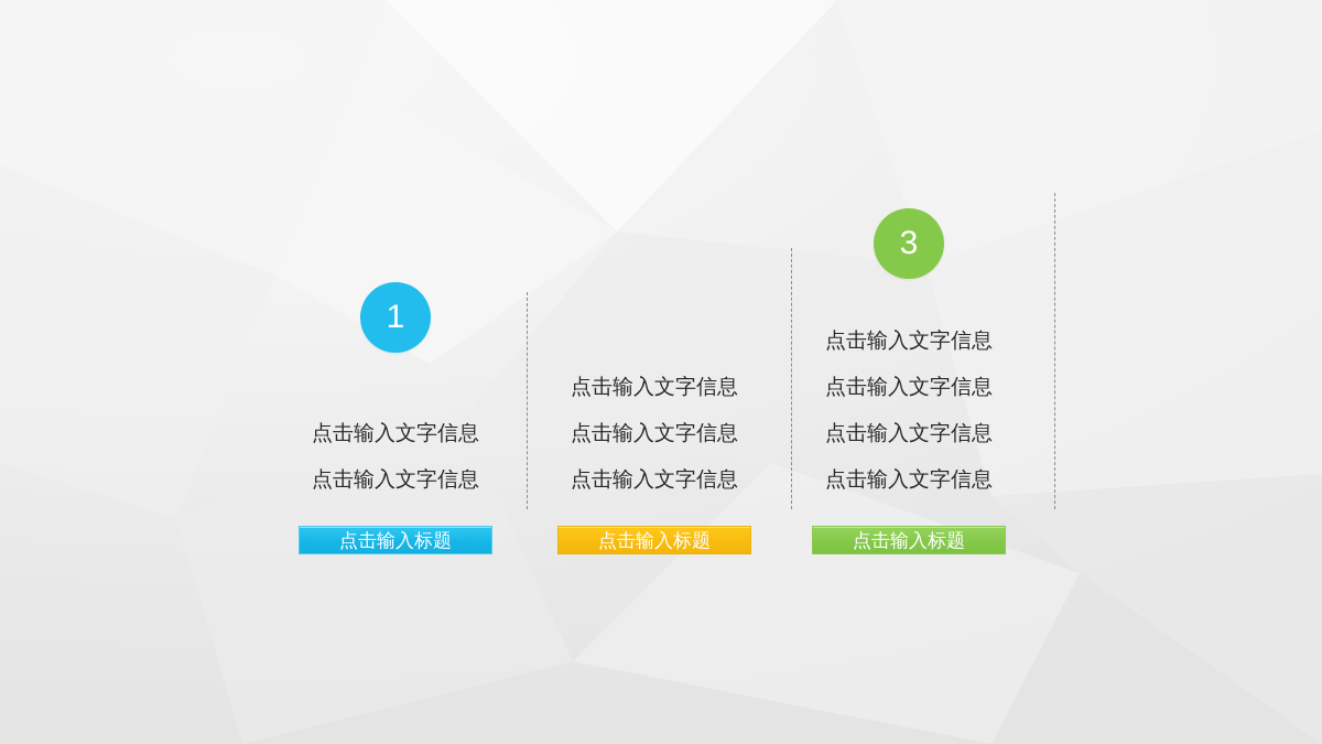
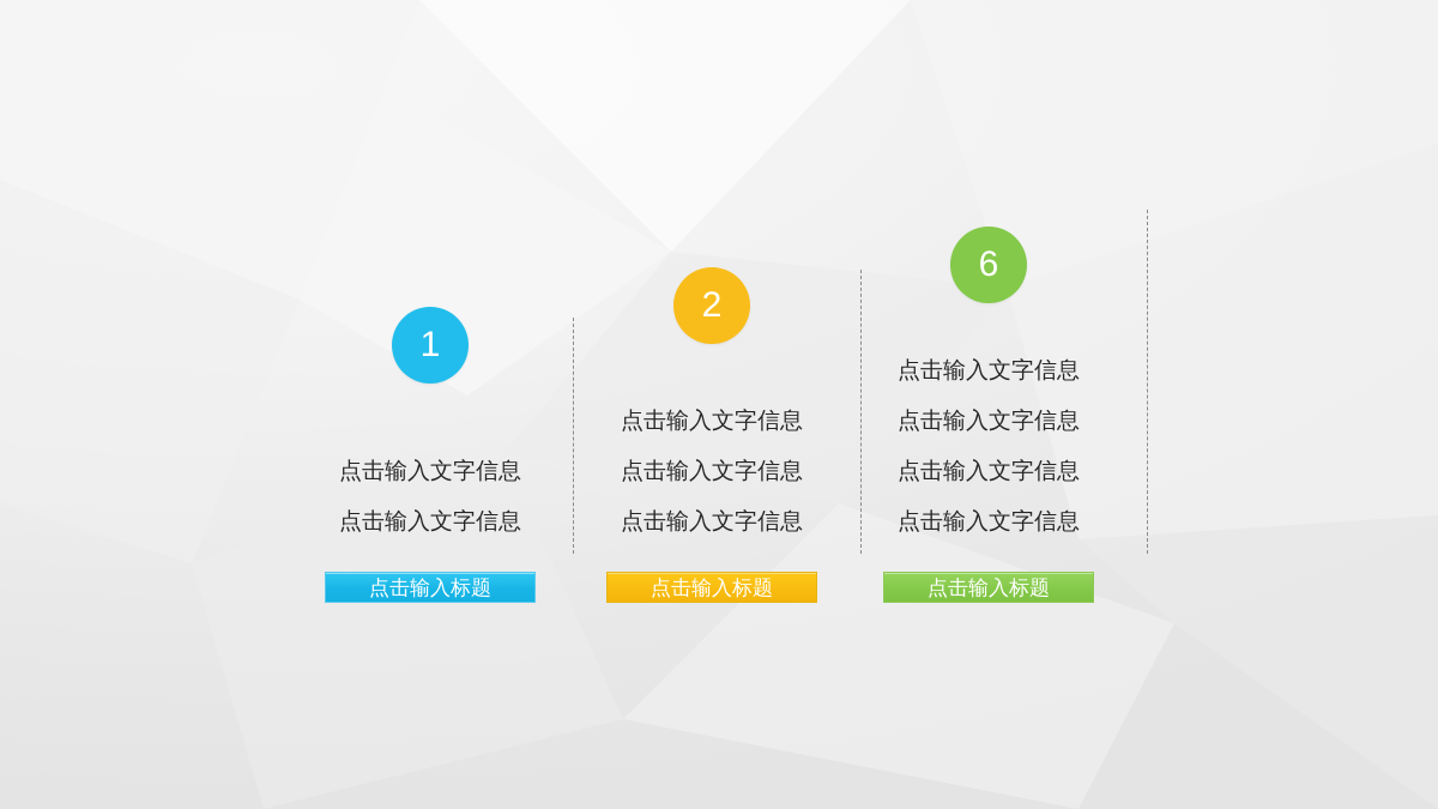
  1
  点击输入文字信息
  点击输入文字信息
  点击输入标题
+ 2
  点击输入文字信息
  点击输入文字信息
  点击输入文字信息
  点击输入标题
- 3
+ 6
  点击输入文字信息
  点击输入文字信息
  点击输入文字信息
  点击输入文字信息
  点击输入标题
